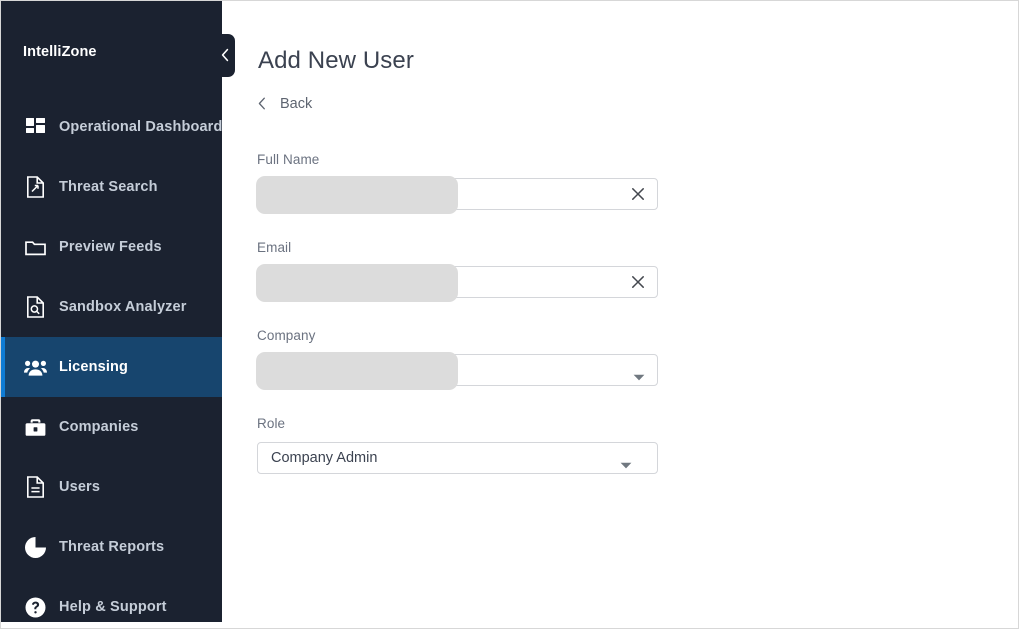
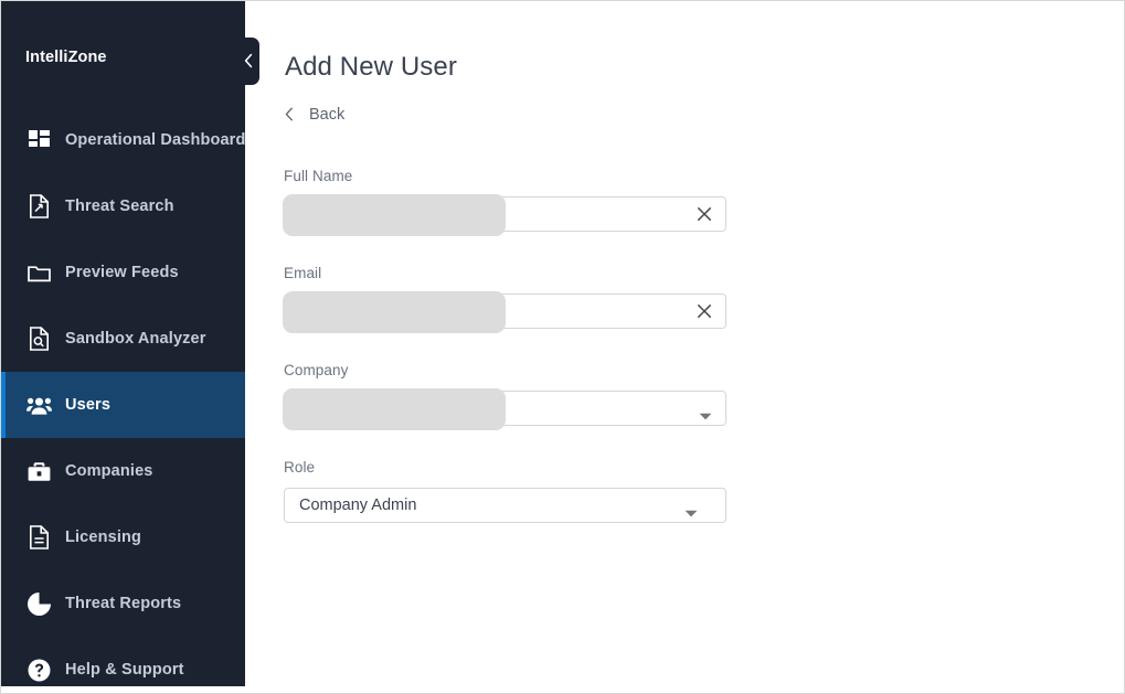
  IntelliZone
  Operational Dashboard
  Threat Search
  Preview Feeds
  Sandbox Analyzer
- Licensing
+ Users
  Companies
- Users
+ Licensing
  Threat Reports
  Help & Support
  Add New User
  Back
  Full Name
  Email
  Company
  Role
  Company Admin
